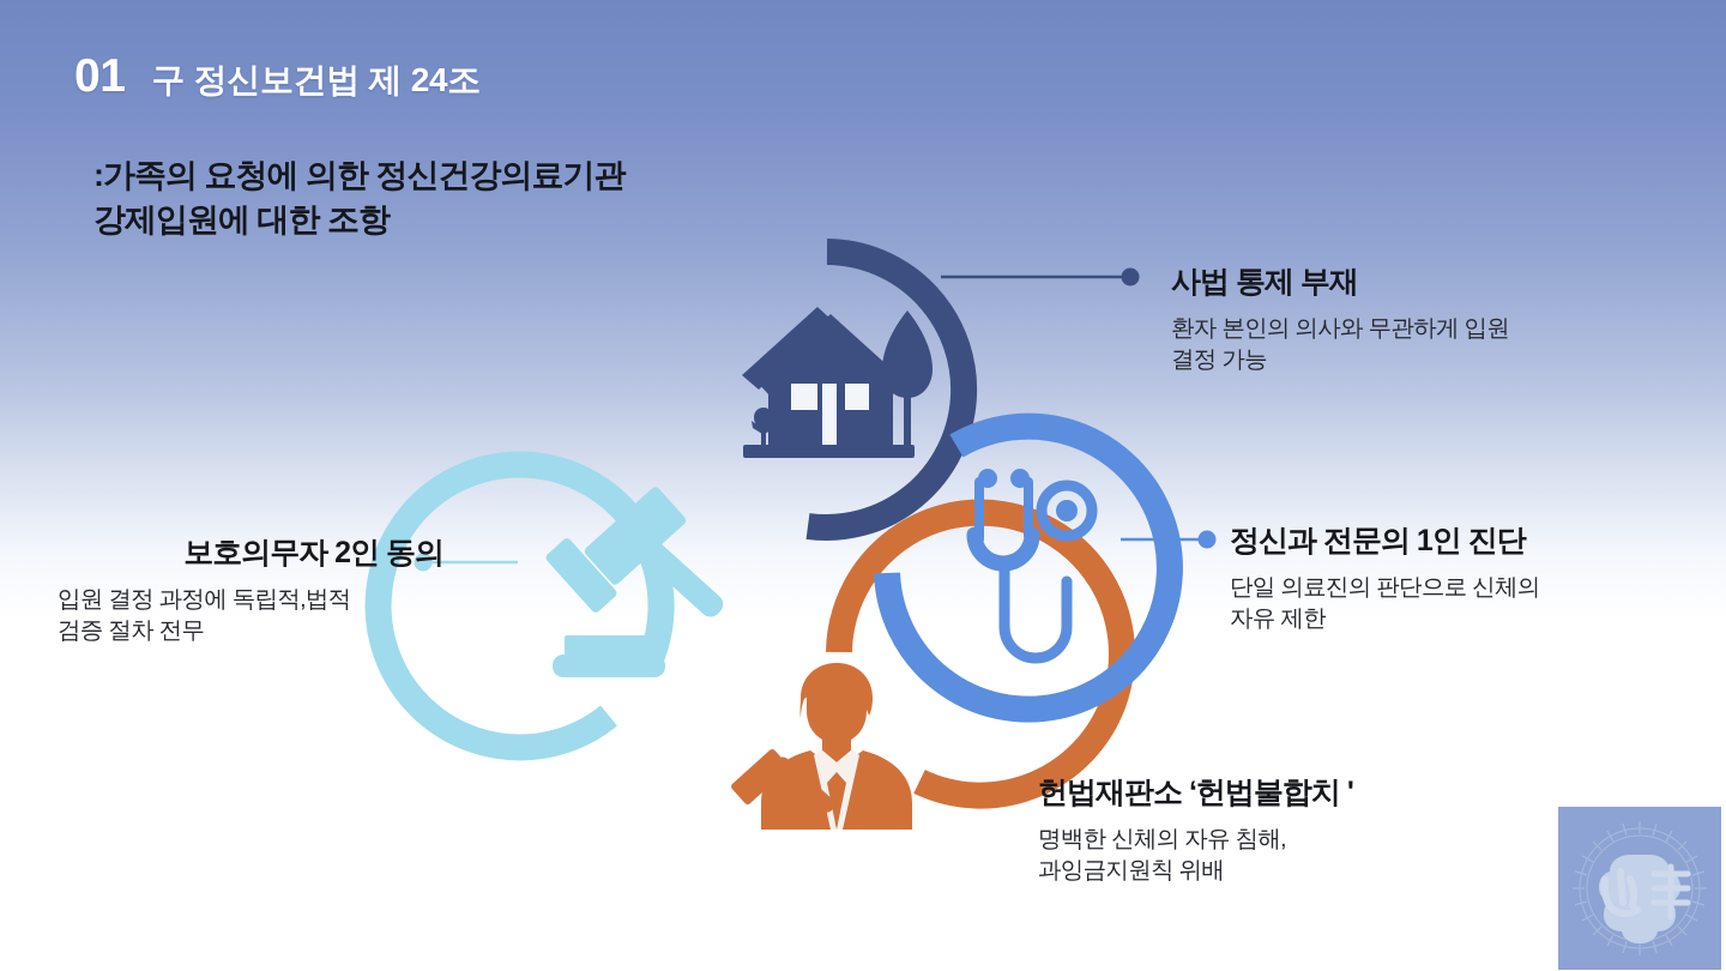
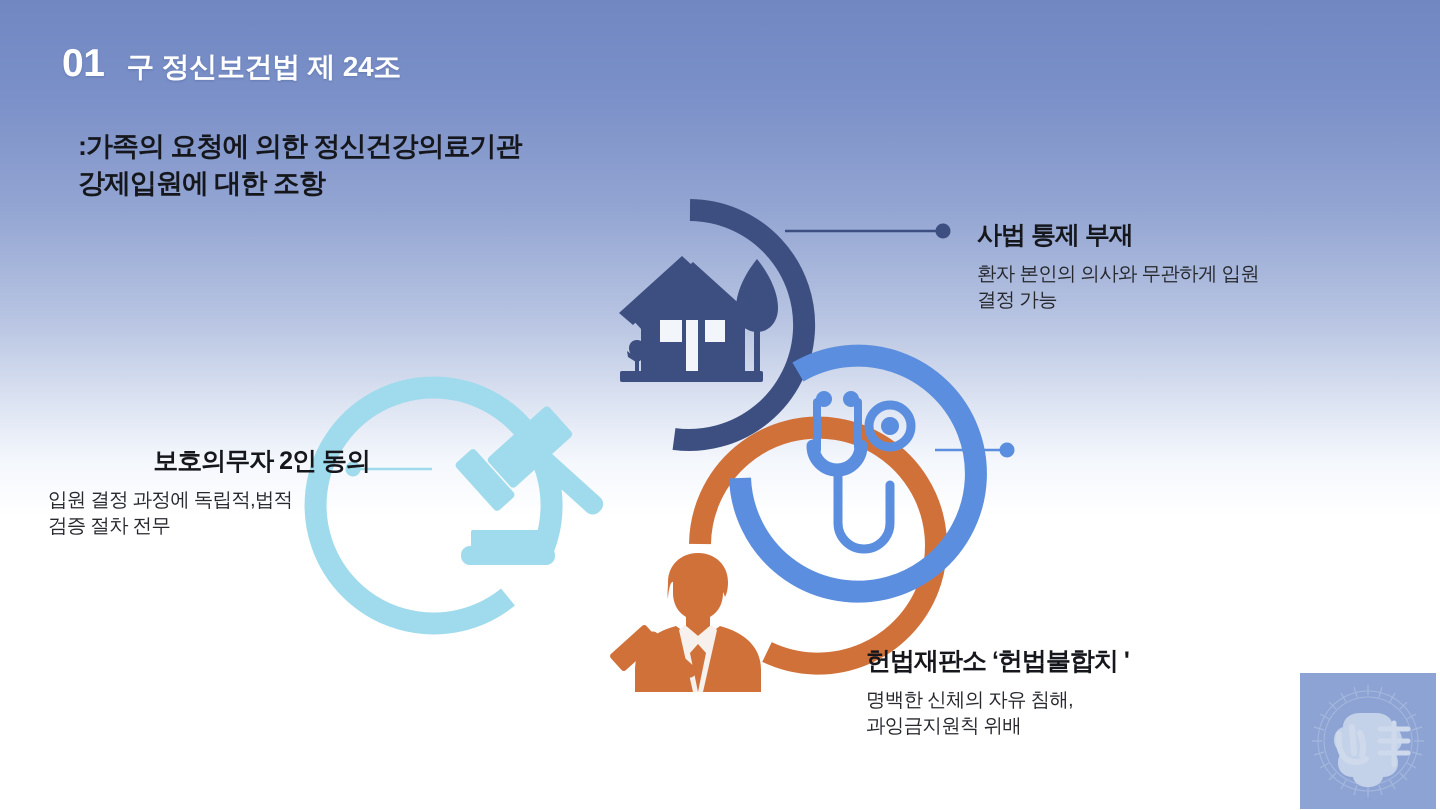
  01
  구 정신보건법 제 24조
  :가족의 요청에 의한 정신건강의료기관
  강제입원에 대한 조항
  사법 통제 부재
  환자 본인의 의사와 무관하게 입원
  결정 가능
- 정신과 전문의 1인 진단
- 단일 의료진의 판단으로 신체의
- 자유 제한
  헌법재판소 ‘헌법불합치 '
  명백한 신체의 자유 침해,
  과잉금지원칙 위배
  보호의무자 2인 동의
  입원 결정 과정에 독립적,법적
  검증 절차 전무
